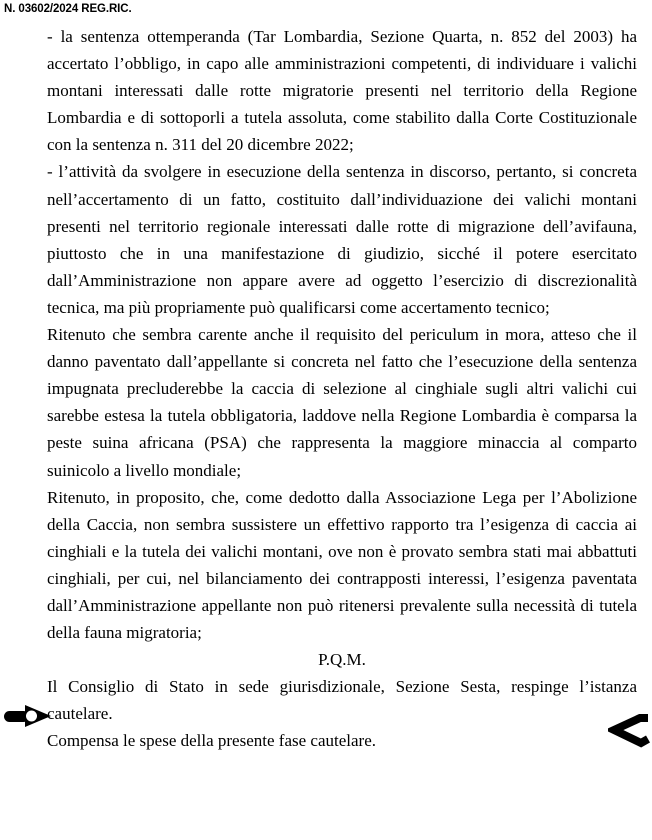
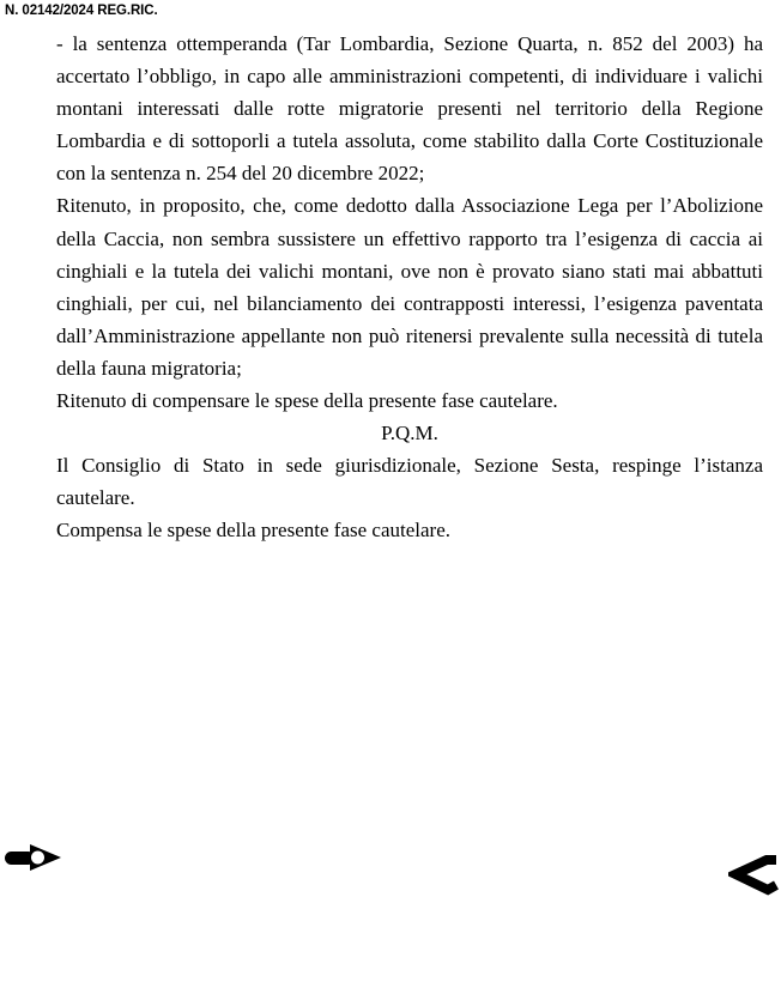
- N. 03602/2024 REG.RIC.
+ N. 02142/2024 REG.RIC.
- - la sentenza ottemperanda (Tar Lombardia, Sezione Quarta, n. 852 del 2003) ha accertato l’obbligo, in capo alle amministrazioni competenti, di individuare i valichi montani interessati dalle rotte migratorie presenti nel territorio della Regione Lombardia e di sottoporli a tutela assoluta, come stabilito dalla Corte Costituzionale con la sentenza n. 311 del 20 dicembre 2022;
+ - la sentenza ottemperanda (Tar Lombardia, Sezione Quarta, n. 852 del 2003) ha accertato l’obbligo, in capo alle amministrazioni competenti, di individuare i valichi montani interessati dalle rotte migratorie presenti nel territorio della Regione Lombardia e di sottoporli a tutela assoluta, come stabilito dalla Corte Costituzionale con la sentenza n. 254 del 20 dicembre 2022;
- - l’attività da svolgere in esecuzione della sentenza in discorso, pertanto, si concreta nell’accertamento di un fatto, costituito dall’individuazione dei valichi montani presenti nel territorio regionale interessati dalle rotte di migrazione dell’avifauna, piuttosto che in una manifestazione di giudizio, sicché il potere esercitato dall’Amministrazione non appare avere ad oggetto l’esercizio di discrezionalità tecnica, ma più propriamente può qualificarsi come accertamento tecnico;
- Ritenuto che sembra carente anche il requisito del periculum in mora, atteso che il danno paventato dall’appellante si concreta nel fatto che l’esecuzione della sentenza impugnata precluderebbe la caccia di selezione al cinghiale sugli altri valichi cui sarebbe estesa la tutela obbligatoria, laddove nella Regione Lombardia è comparsa la peste suina africana (PSA) che rappresenta la maggiore minaccia al comparto suinicolo a livello mondiale;
- Ritenuto, in proposito, che, come dedotto dalla Associazione Lega per l’Abolizione della Caccia, non sembra sussistere un effettivo rapporto tra l’esigenza di caccia ai cinghiali e la tutela dei valichi montani, ove non è provato sembra stati mai abbattuti cinghiali, per cui, nel bilanciamento dei contrapposti interessi, l’esigenza paventata dall’Amministrazione appellante non può ritenersi prevalente sulla necessità di tutela della fauna migratoria;
+ Ritenuto, in proposito, che, come dedotto dalla Associazione Lega per l’Abolizione della Caccia, non sembra sussistere un effettivo rapporto tra l’esigenza di caccia ai cinghiali e la tutela dei valichi montani, ove non è provato siano stati mai abbattuti cinghiali, per cui, nel bilanciamento dei contrapposti interessi, l’esigenza paventata dall’Amministrazione appellante non può ritenersi prevalente sulla necessità di tutela della fauna migratoria;
+ Ritenuto di compensare le spese della presente fase cautelare.
  P.Q.M.
  Il Consiglio di Stato in sede giurisdizionale, Sezione Sesta, respinge l’istanza cautelare.
  Compensa le spese della presente fase cautelare.
